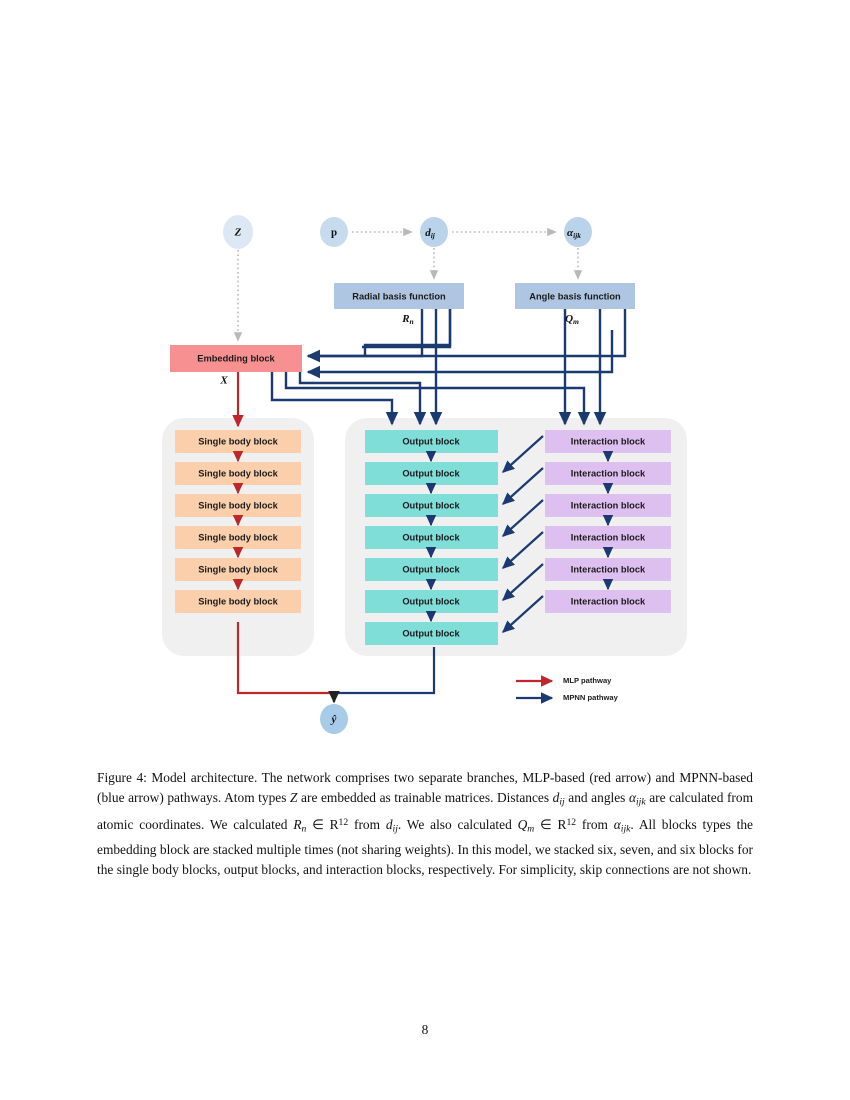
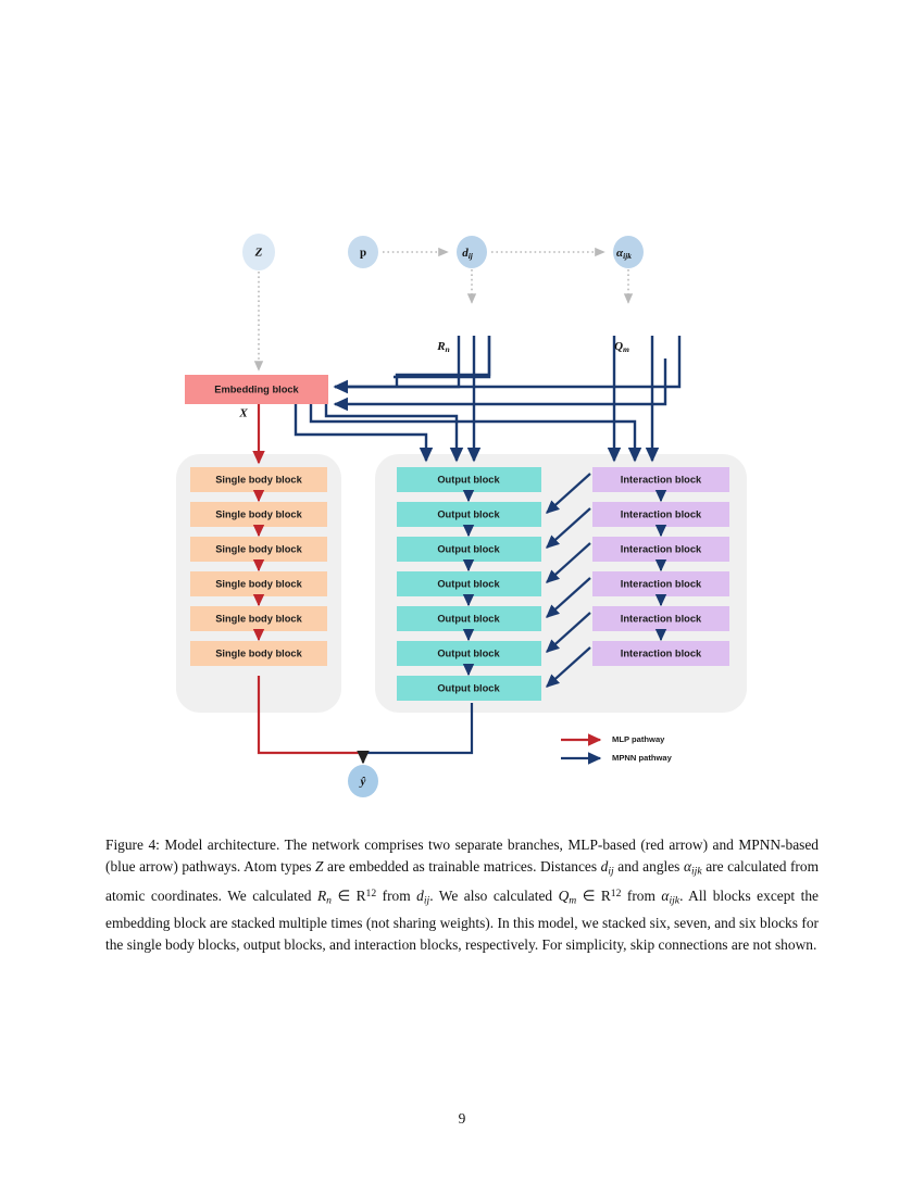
- Radial basis function
- Angle basis function
  Embedding block
  Z
  p
  dij
  αijk
  Rn
  Qm
  X
  Single body block
  Single body block
  Single body block
  Single body block
  Single body block
  Single body block
  Output block
  Output block
  Output block
  Output block
  Output block
  Output block
  Output block
  Interaction block
  Interaction block
  Interaction block
  Interaction block
  Interaction block
  Interaction block
  ŷ
  MLP pathway
  MPNN pathway
- Figure 4: Model architecture. The network comprises two separate branches, MLP-based (red arrow) and MPNN-based (blue arrow) pathways. Atom types Z are embedded as trainable matrices. Distances dij and angles αijk are calculated from atomic coordinates. We calculated Rn ∈ R12 from dij. We also calculated Qm ∈ R12 from αijk. All blocks types the embedding block are stacked multiple times (not sharing weights). In this model, we stacked six, seven, and six blocks for the single body blocks, output blocks, and interaction blocks, respectively. For simplicity, skip connections are not shown.
+ Figure 4: Model architecture. The network comprises two separate branches, MLP-based (red arrow) and MPNN-based (blue arrow) pathways. Atom types Z are embedded as trainable matrices. Distances dij and angles αijk are calculated from atomic coordinates. We calculated Rn ∈ R12 from dij. We also calculated Qm ∈ R12 from αijk. All blocks except the embedding block are stacked multiple times (not sharing weights). In this model, we stacked six, seven, and six blocks for the single body blocks, output blocks, and interaction blocks, respectively. For simplicity, skip connections are not shown.
- 8
+ 9
